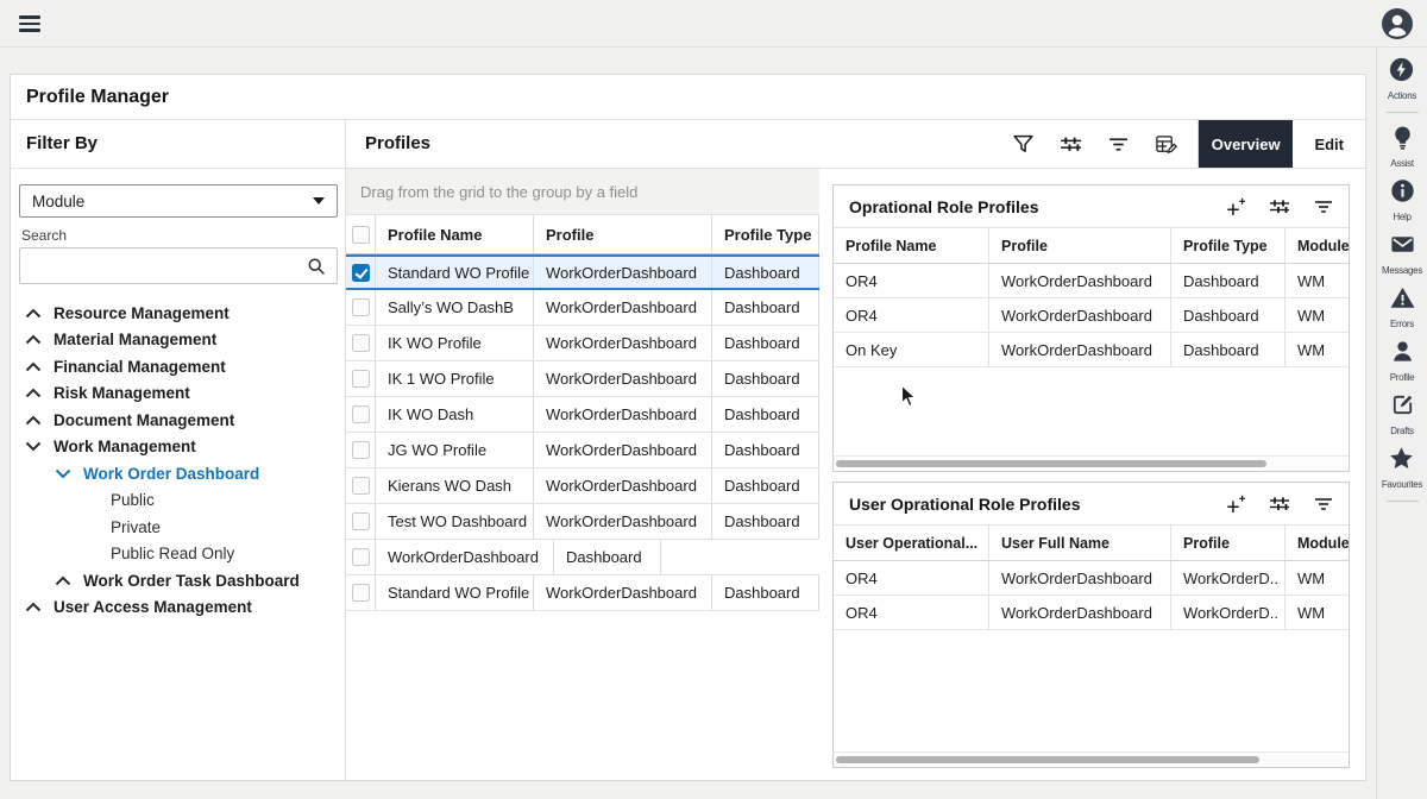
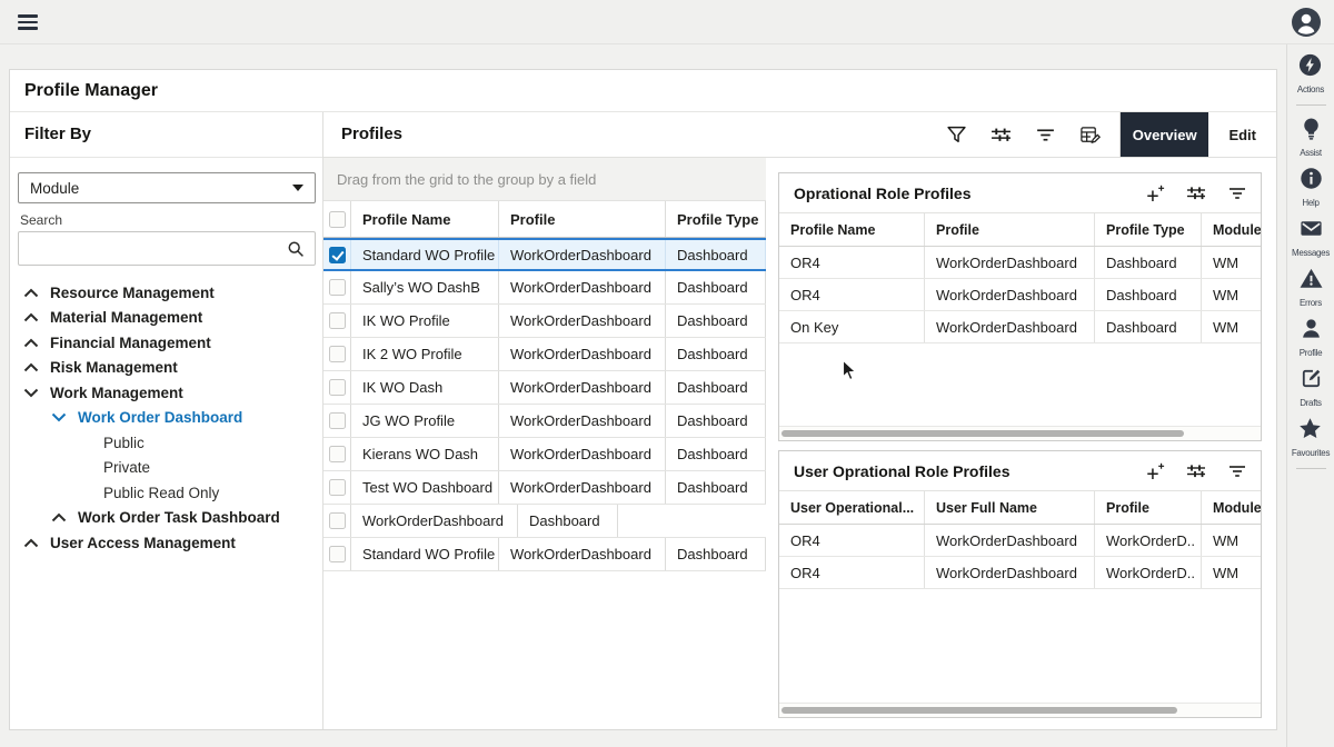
  Actions
  Assist
  Help
  Messages
  Errors
  Profile
  Drafts
  Favourites
  Profile Manager
  Filter By
  Module
  Search
  Resource Management
  Material Management
  Financial Management
  Risk Management
- Document Management
  Work Management
  Work Order Dashboard
  Public
  Private
  Public Read Only
  Work Order Task Dashboard
  User Access Management
  Profiles
  Overview
  Edit
  Drag from the grid to the group by a field
  Profile Name
  Profile
  Profile Type
  Standard WO Profile
  WorkOrderDashboard
  Dashboard
  Sally’s WO DashB
  WorkOrderDashboard
  Dashboard
  IK WO Profile
  WorkOrderDashboard
  Dashboard
- IK 1 WO Profile
+ IK 2 WO Profile
  WorkOrderDashboard
  Dashboard
  IK WO Dash
  WorkOrderDashboard
  Dashboard
  JG WO Profile
  WorkOrderDashboard
  Dashboard
  Kierans WO Dash
  WorkOrderDashboard
  Dashboard
  Test WO Dashboard
  WorkOrderDashboard
  Dashboard
  WorkOrderDashboard
  Dashboard
  Standard WO Profile
  WorkOrderDashboard
  Dashboard
  Oprational Role Profiles
  Profile Name
  Profile
  Profile Type
  Module
  OR4
  WorkOrderDashboard
  Dashboard
  WM
  OR4
  WorkOrderDashboard
  Dashboard
  WM
  On Key
  WorkOrderDashboard
  Dashboard
  WM
  User Oprational Role Profiles
  User Operational...
  User Full Name
  Profile
  Module
  OR4
  WorkOrderDashboard
  WorkOrderD..
  WM
  OR4
  WorkOrderDashboard
  WorkOrderD..
  WM
